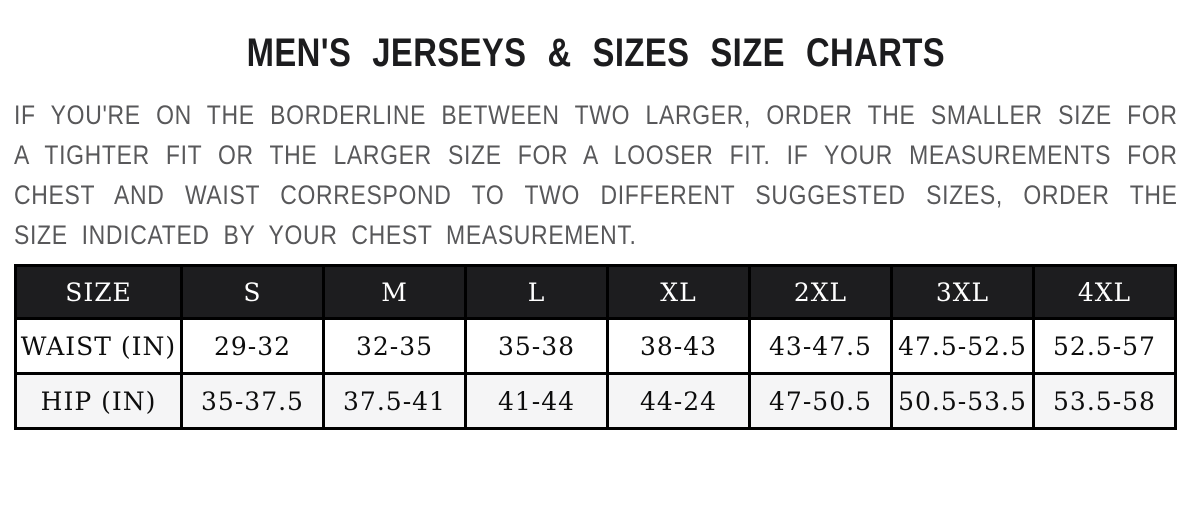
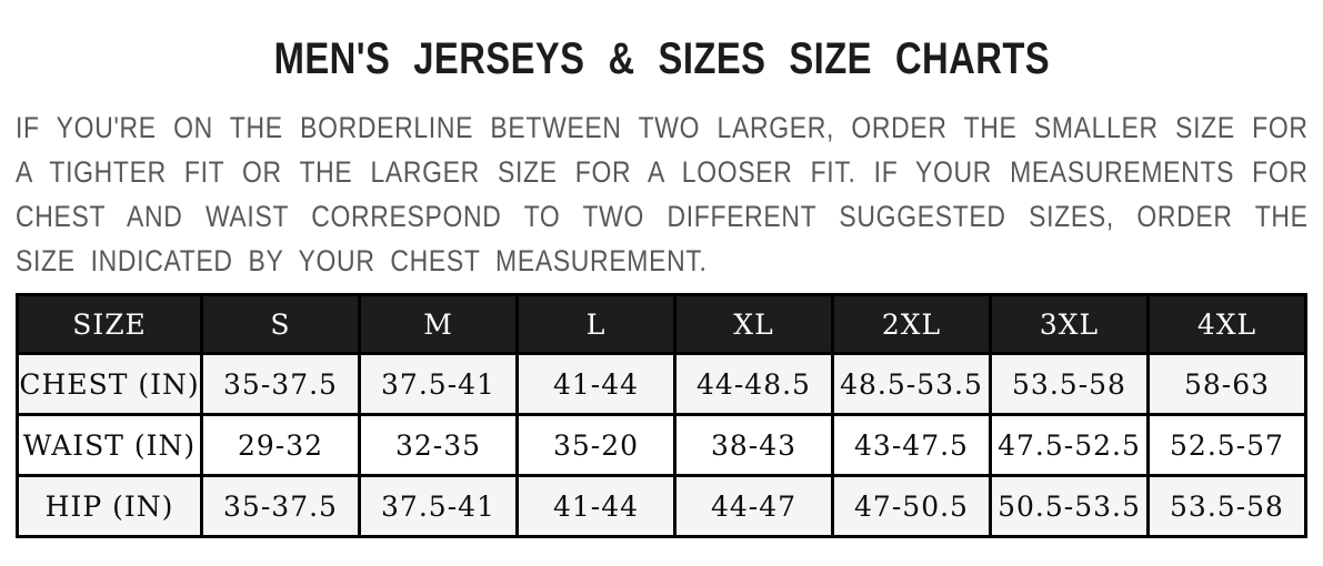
  MEN'S JERSEYS & SIZES SIZE CHARTS
  IF YOU'RE ON THE BORDERLINE BETWEEN TWO LARGER, ORDER THE SMALLER SIZE FOR A TIGHTER FIT OR THE LARGER SIZE FOR A LOOSER FIT. IF YOUR MEASUREMENTS FOR CHEST AND WAIST CORRESPOND TO TWO DIFFERENT SUGGESTED SIZES, ORDER THE SIZE INDICATED BY YOUR CHEST MEASUREMENT.
  SIZE	S	M	L	XL	2XL	3XL	4XL
+ CHEST (IN)	35-37.5	37.5-41	41-44	44-48.5	48.5-53.5	53.5-58	58-63
- WAIST (IN)	29-32	32-35	35-38	38-43	43-47.5	47.5-52.5	52.5-57
+ WAIST (IN)	29-32	32-35	35-20	38-43	43-47.5	47.5-52.5	52.5-57
- HIP (IN)	35-37.5	37.5-41	41-44	44-24	47-50.5	50.5-53.5	53.5-58
+ HIP (IN)	35-37.5	37.5-41	41-44	44-47	47-50.5	50.5-53.5	53.5-58
